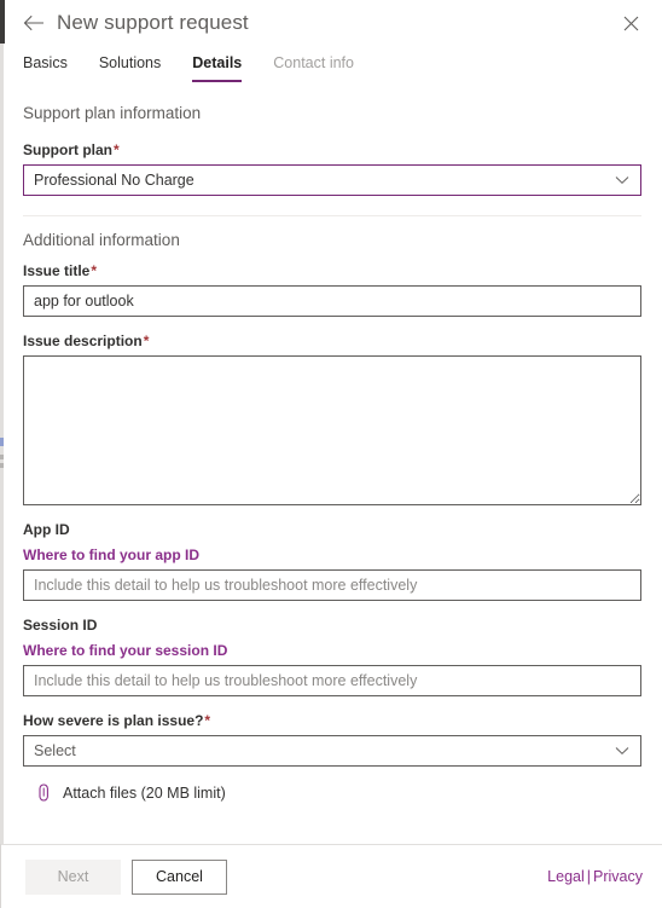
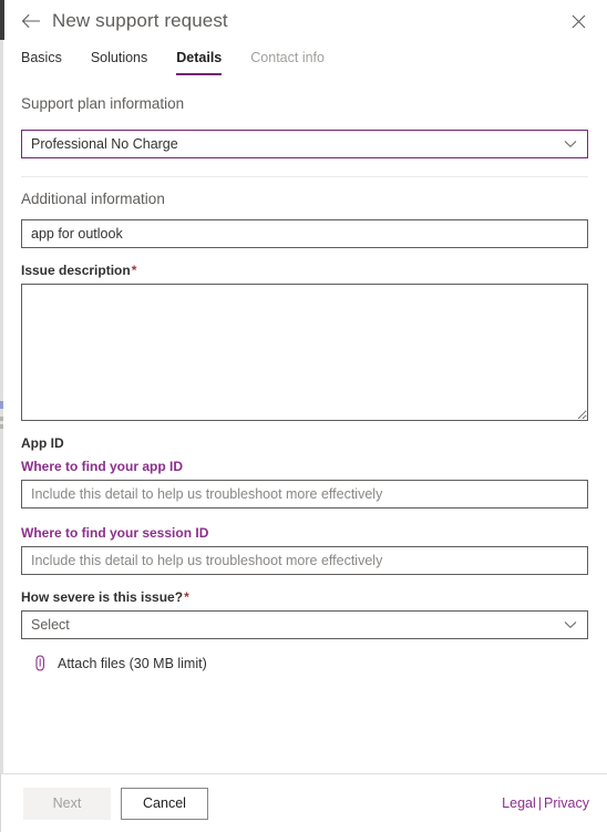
  New support request
  Basics
  Solutions
  Details
  Contact info
  Support plan information
- Support plan*
  Professional No Charge
  Additional information
- Issue title*
  app for outlook
  Issue description*
  App ID
  Where to find your app ID Include this detail to help us troubleshoot more effectively
- Session ID
  Where to find your session ID Include this detail to help us troubleshoot more effectively
- How severe is plan issue?*
+ How severe is this issue?*
  Select
- Attach files (20 MB limit)
+ Attach files (30 MB limit)
  Next
  Cancel
  Legal | Privacy
